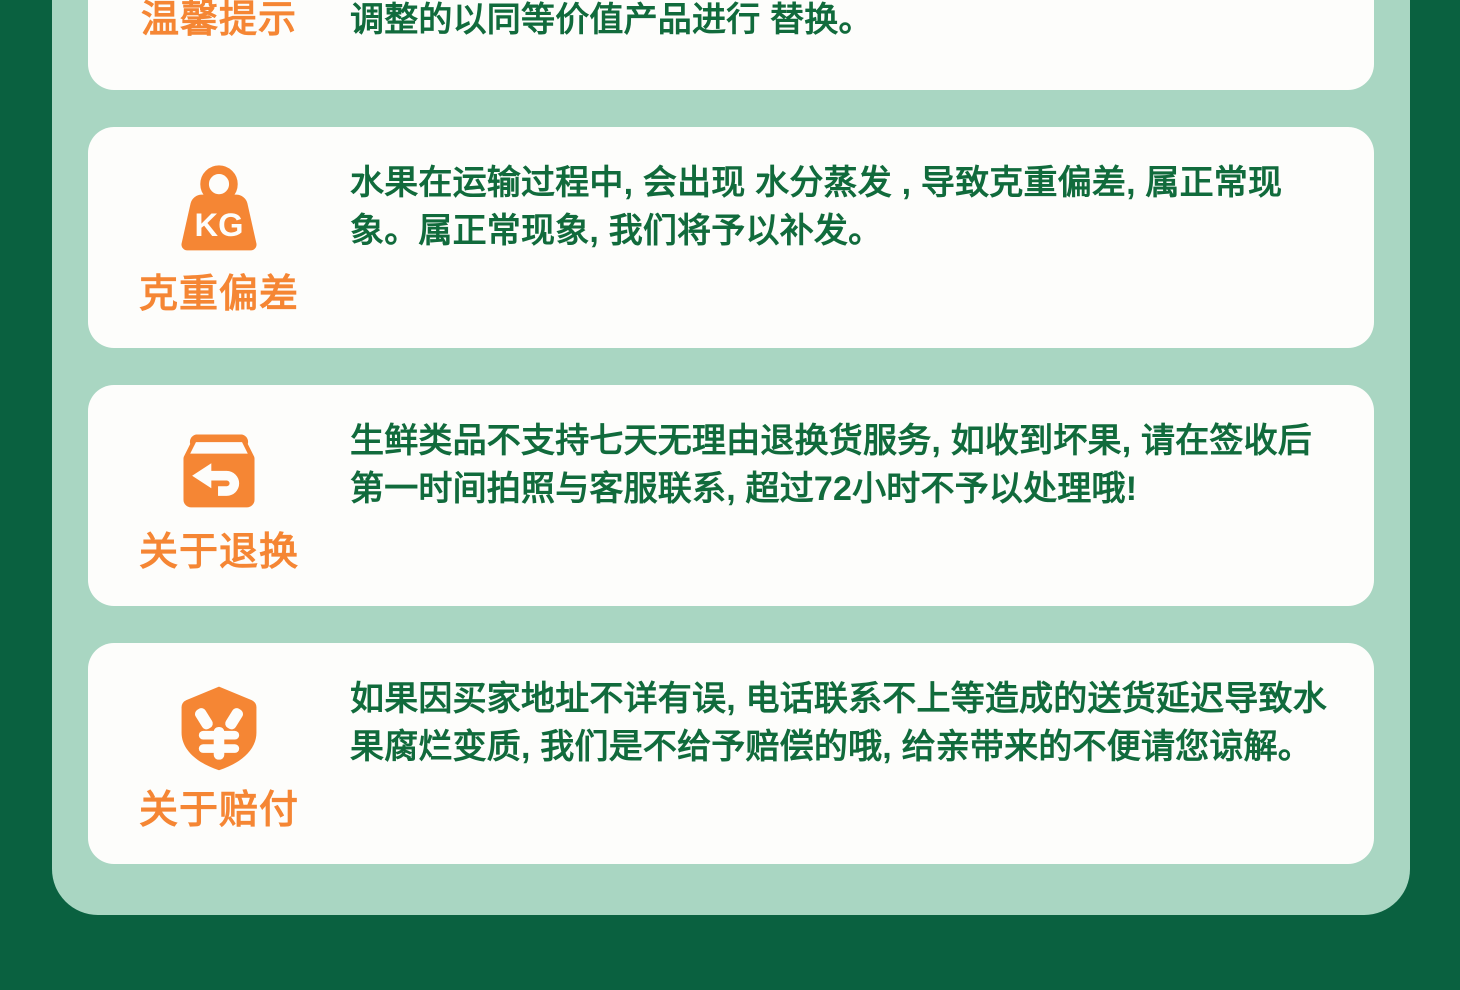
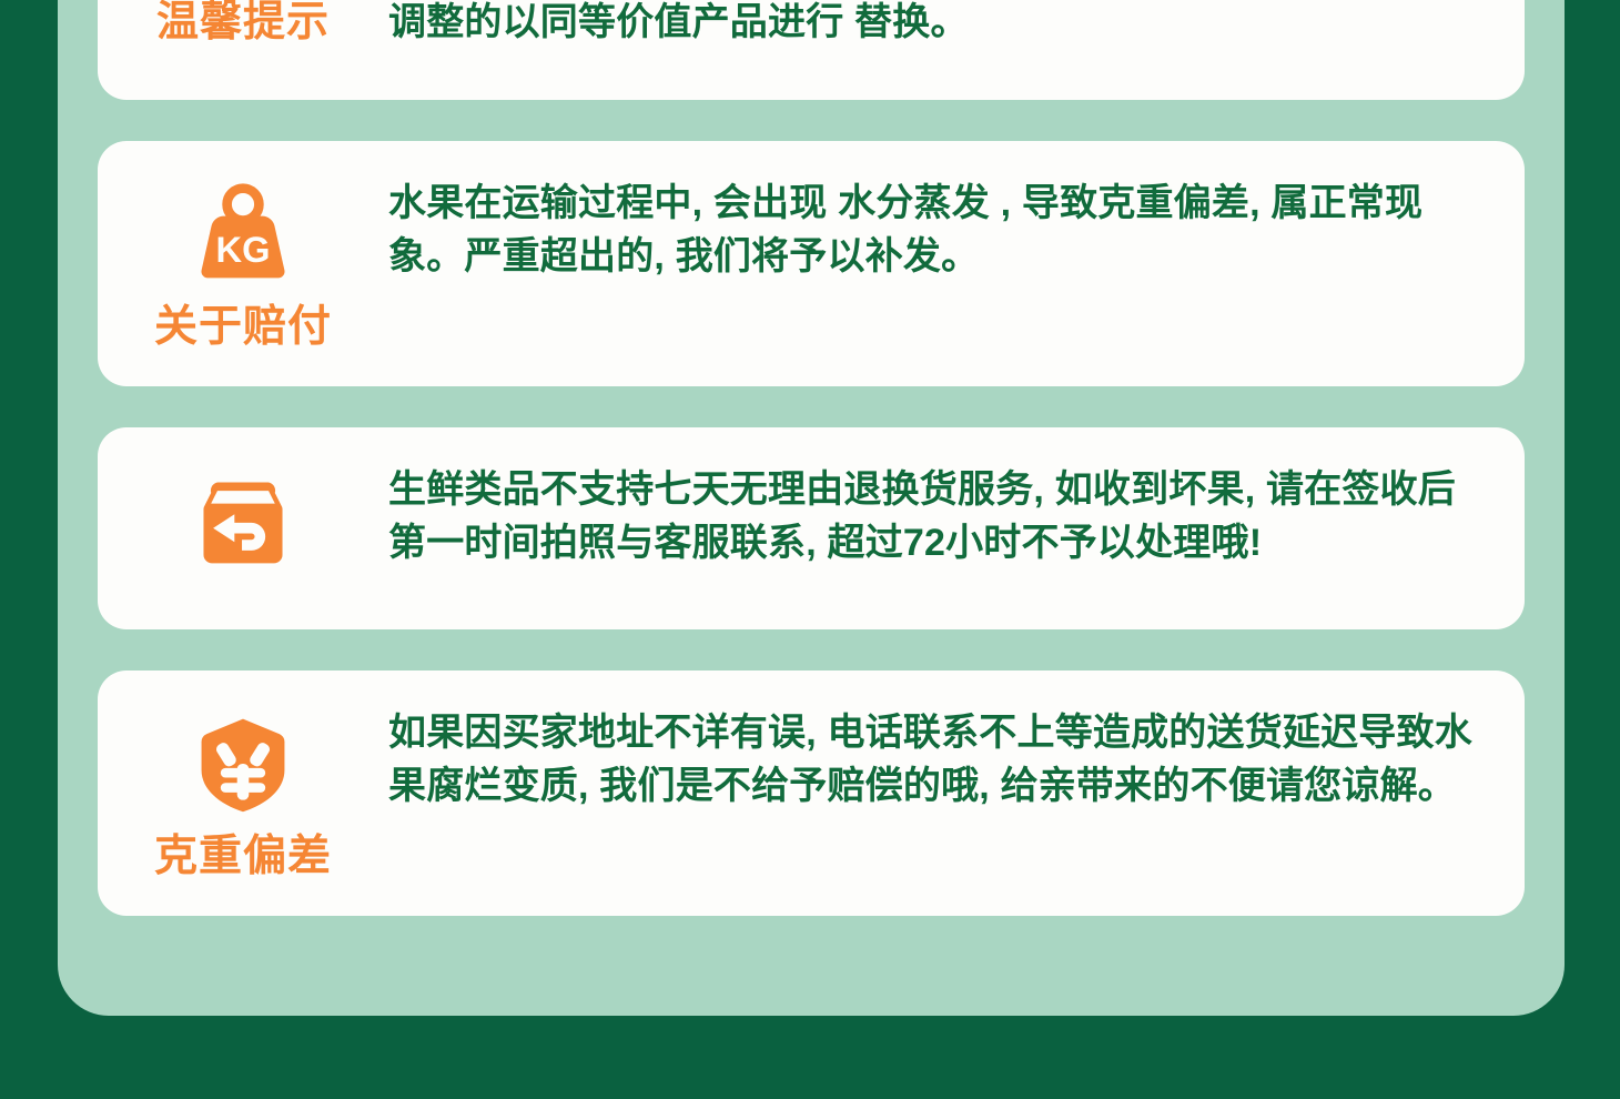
  温馨提示
  调整的以同等价值产品进行 替换。
  KG
- 克重偏差
+ 关于赔付
- 水果在运输过程中, 会出现 水分蒸发 , 导致克重偏差, 属正常现象。属正常现象, 我们将予以补发。
+ 水果在运输过程中, 会出现 水分蒸发 , 导致克重偏差, 属正常现象。严重超出的, 我们将予以补发。
- 关于退换
  生鲜类品不支持七天无理由退换货服务, 如收到坏果, 请在签收后第一时间拍照与客服联系, 超过72小时不予以处理哦!
- 关于赔付
+ 克重偏差
  如果因买家地址不详有误, 电话联系不上等造成的送货延迟导致水果腐烂变质, 我们是不给予赔偿的哦, 给亲带来的不便请您谅解。
